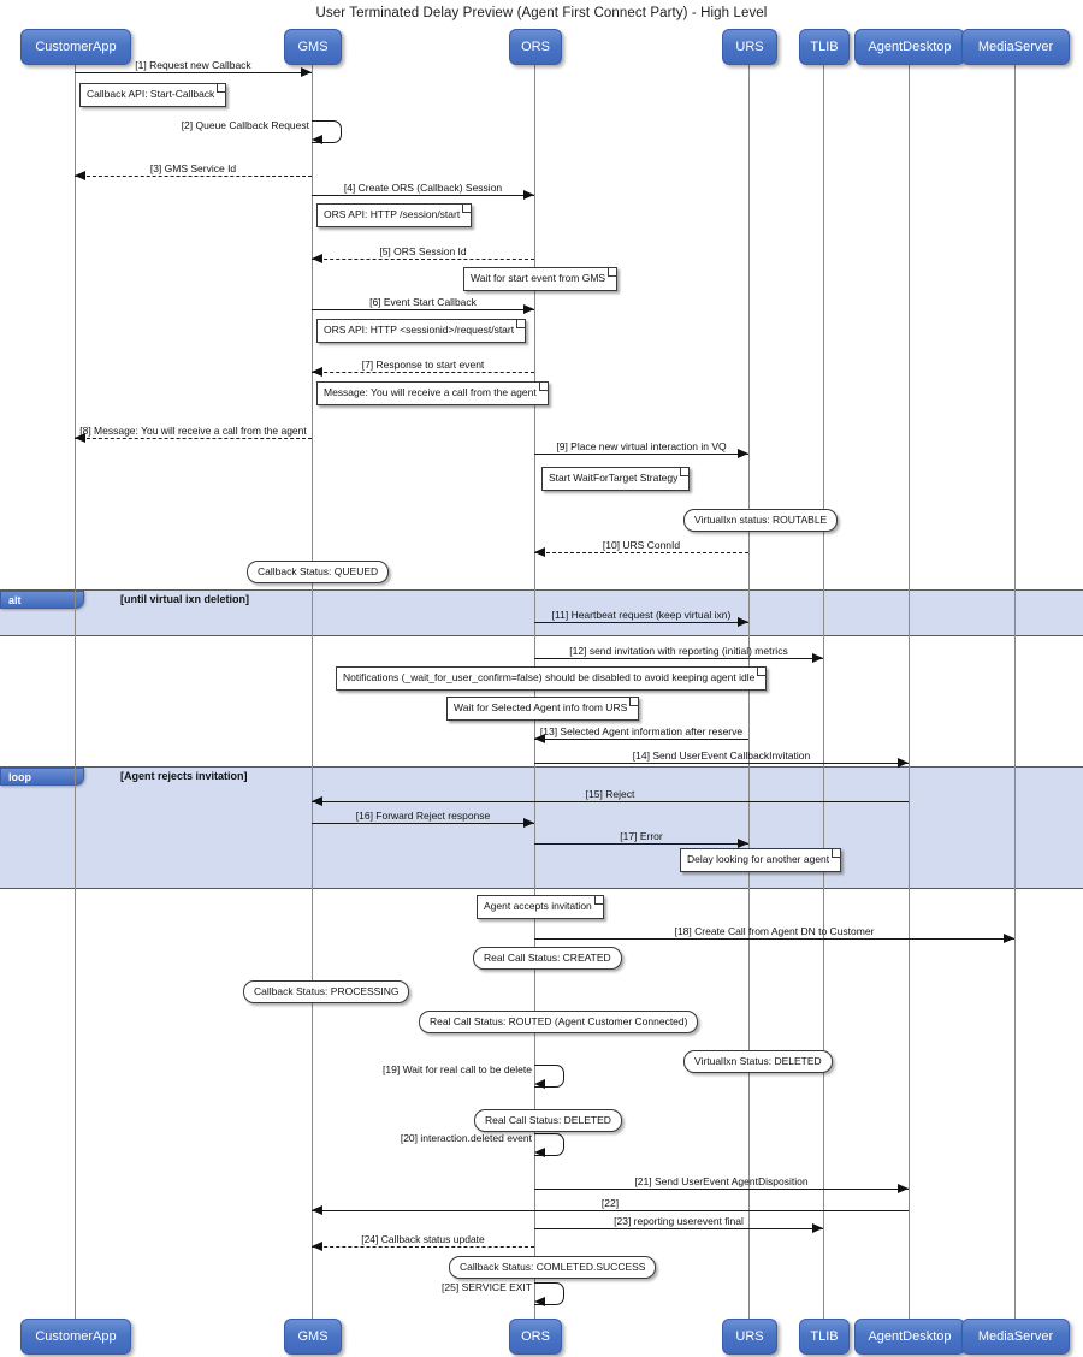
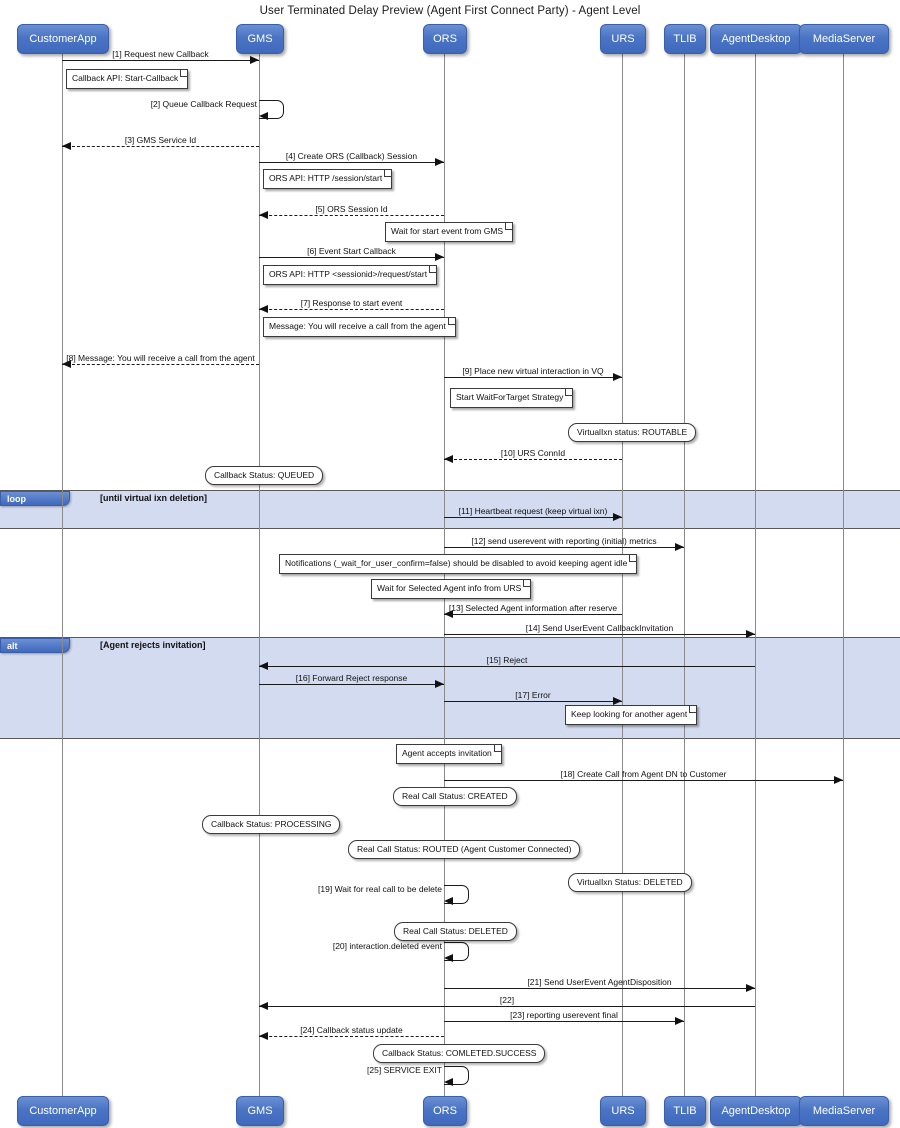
- User Terminated Delay Preview (Agent First Connect Party) - High Level
+ User Terminated Delay Preview (Agent First Connect Party) - Agent Level
- alt
+ loop
  [until virtual ixn deletion]
- loop
+ alt
  [Agent rejects invitation]
  CustomerApp
  GMS
  ORS
  URS
  TLIB
  AgentDesktop
  MediaServer
  CustomerApp
  GMS
  ORS
  URS
  TLIB
  AgentDesktop
  MediaServer
  [1] Request new Callback
  [2] Queue Callback Request
  [3] GMS Service Id
  [4] Create ORS (Callback) Session
  [5] ORS Session Id
  [6] Event Start Callback
  [7] Response to start event
  [8] Message: You will receive a call from the agent
  [9] Place new virtual interaction in VQ
  [10] URS ConnId
  [11] Heartbeat request (keep virtual ixn)
- [12] send invitation with reporting (initial) metrics
+ [12] send userevent with reporting (initial) metrics
  [13] Selected Agent information after reserve
  [14] Send UserEvent CallbackInvitation
  [15] Reject
  [16] Forward Reject response
  [17] Error
  [18] Create Call from Agent DN to Customer
  [19] Wait for real call to be delete
  [20] interaction.deleted event
  [21] Send UserEvent AgentDisposition
  [22]
  [23] reporting userevent final
  [24] Callback status update
  [25] SERVICE EXIT
  Callback API: Start-Callback
  ORS API: HTTP /session/start
  Wait for start event from GMS
  ORS API: HTTP <sessionid>/request/start
  Message: You will receive a call from the agent
  Start WaitForTarget Strategy
  VirtualIxn status: ROUTABLE
  Callback Status: QUEUED
  Notifications (_wait_for_user_confirm=false) should be disabled to avoid keeping agent idle
  Wait for Selected Agent info from URS
- Delay looking for another agent
+ Keep looking for another agent
  Agent accepts invitation
  Real Call Status: CREATED
  Callback Status: PROCESSING
  Real Call Status: ROUTED (Agent Customer Connected)
  VirtualIxn Status: DELETED
  Real Call Status: DELETED
  Callback Status: COMLETED.SUCCESS
